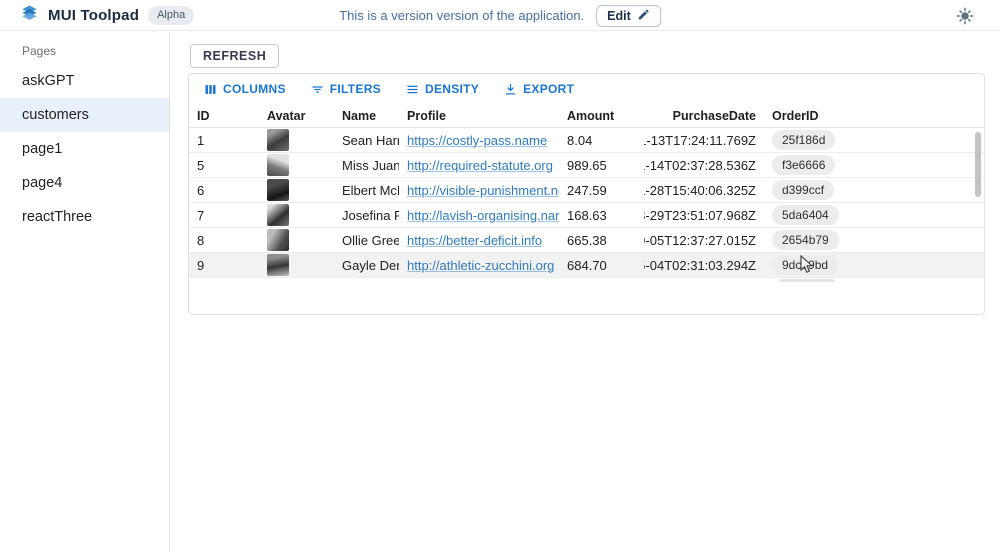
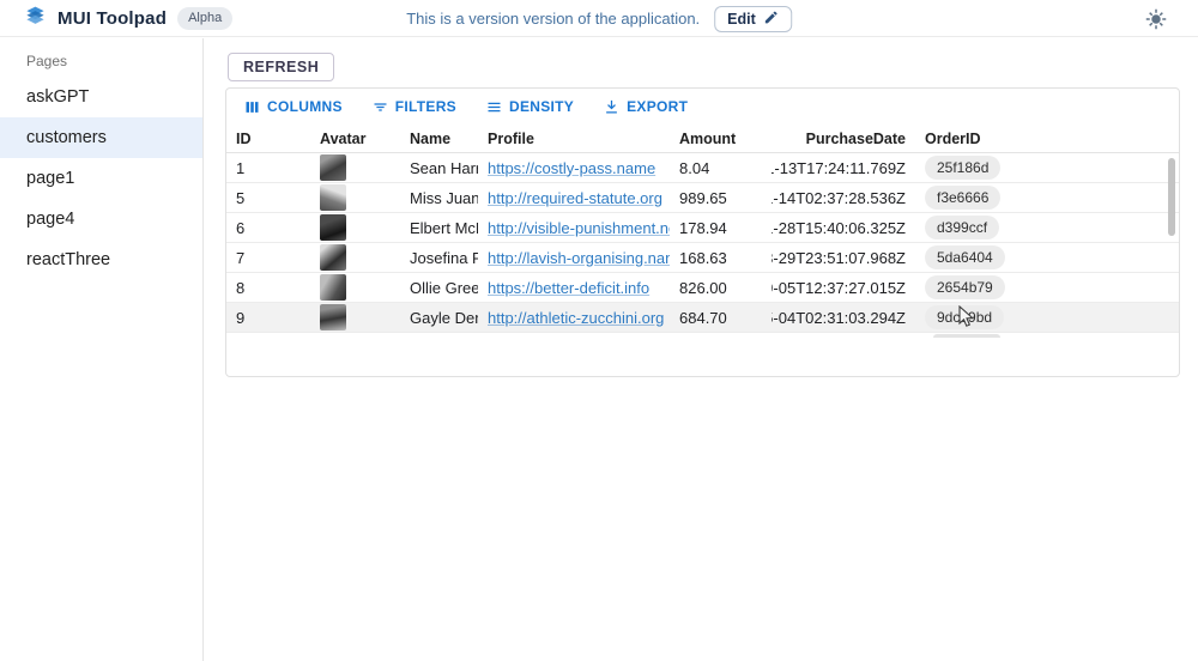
  MUI Toolpad
  Alpha
  This is a version version of the application.
  Edit
  Pages
  askGPT
  customers
  page1
  page4
  reactThree
  REFRESH
  COLUMNS
  FILTERS
  DENSITY
  EXPORT
  ID
  Avatar
  Name
  Profile
  Amount
  PurchaseDate
  OrderID
  1
  Sean Har
  https://costly-pass.name
  8.04
  -13T17:24:11.769Z
  25f186d
  5
  Miss Juan
  http://required-statute.org
  989.65
  -14T02:37:28.536Z
  f3e6666
  6
  http://visible-punishment.n
- 247.59
+ 178.94
  -28T15:40:06.325Z
  d399ccf
  7
  Josefina P
  http://lavish-organising.na
  168.63
  -29T23:51:07.968Z
  5da6404
  8
  https://better-deficit.info
- 665.38
+ 826.00
  -05T12:37:27.015Z
  2654b79
  9
  http://athletic-zucchini.org
  684.70
  -04T02:31:03.294Z
  9dcbd
